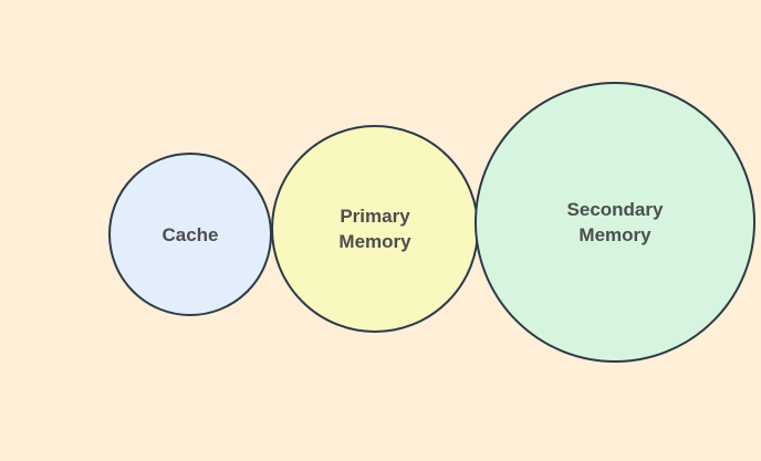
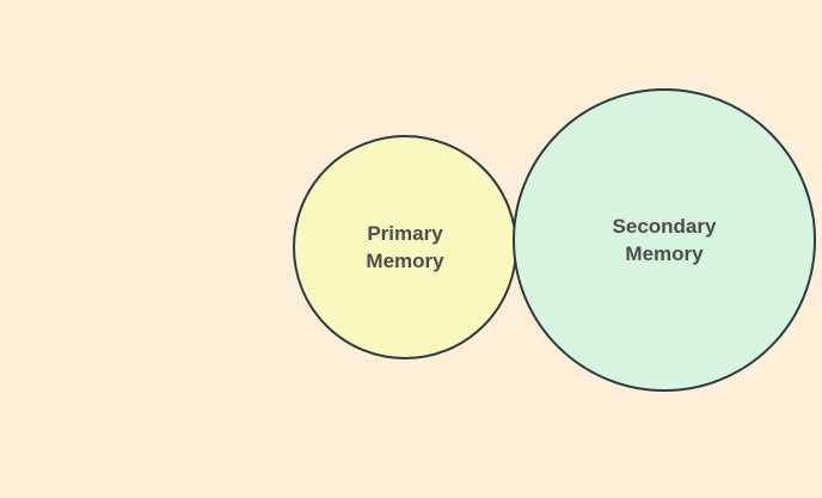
- Cache
  Primary
  Memory
  Secondary
  Memory
